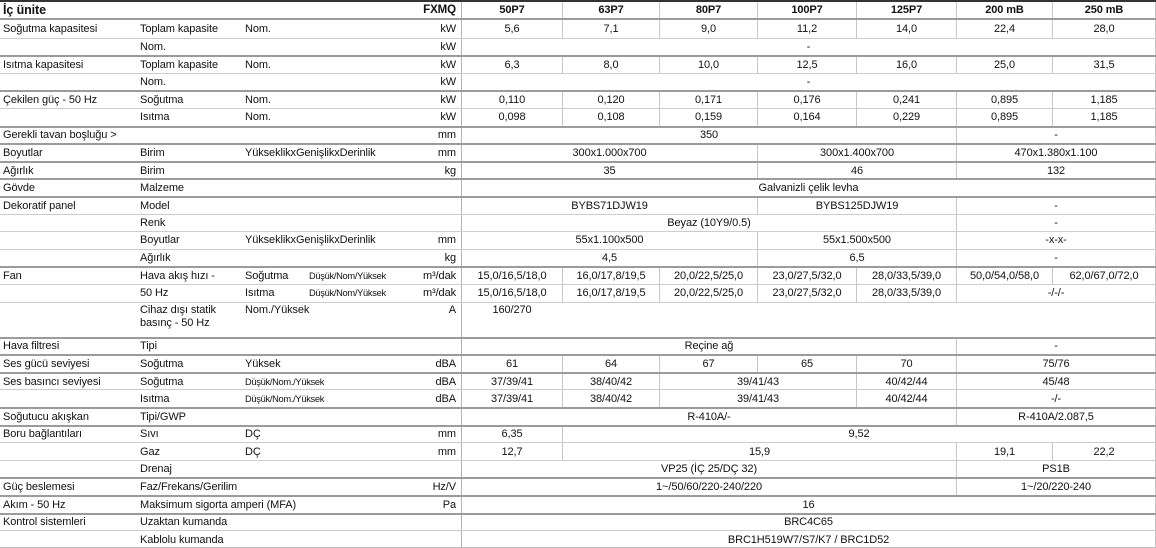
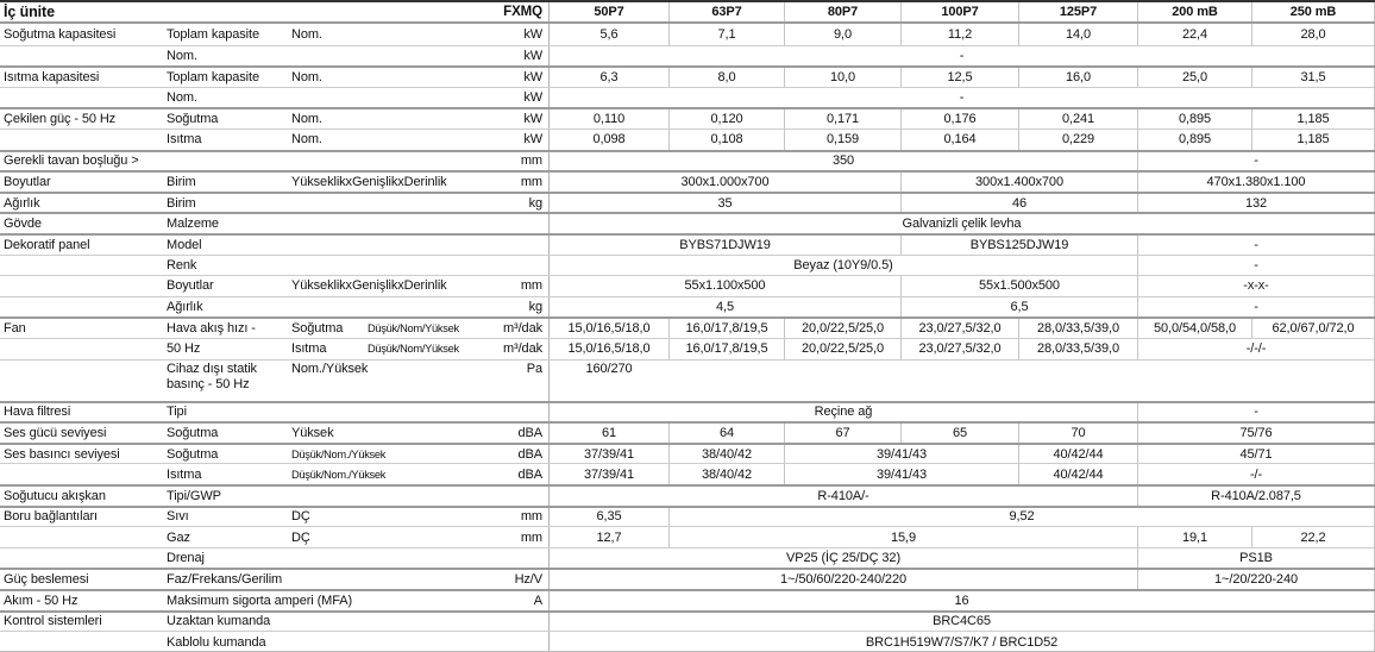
  İç ünite
  FXMQ
  50P7
  63P7
  80P7
  100P7
  125P7
  200 mB
  250 mB
  Soğutma kapasitesi
  Toplam kapasite
  Nom.
  kW
  5,6
  7,1
  9,0
  11,2
  14,0
  22,4
  28,0
  Nom.
  kW
  -
  Isıtma kapasitesi
  Toplam kapasite
  Nom.
  kW
  6,3
  8,0
  10,0
  12,5
  16,0
  25,0
  31,5
  Nom.
  kW
  -
  Çekilen güç - 50 Hz
  Soğutma
  Nom.
  kW
  0,110
  0,120
  0,171
  0,176
  0,241
  0,895
  1,185
  Isıtma
  Nom.
  kW
  0,098
  0,108
  0,159
  0,164
  0,229
  0,895
  1,185
  Gerekli tavan boşluğu >
  mm
  350
  -
  Boyutlar
  Birim
  YükseklikxGenişlikxDerinlik
  mm
  300x1.000x700
  300x1.400x700
  470x1.380x1.100
  Ağırlık
  Birim
  kg
  35
  46
  132
  Gövde
  Malzeme
  Galvanizli çelik levha
  Dekoratif panel
  Model
  BYBS71DJW19
  BYBS125DJW19
  -
  Renk
  Beyaz (10Y9/0.5)
  -
  Boyutlar
  YükseklikxGenişlikxDerinlik
  mm
  55x1.100x500
  55x1.500x500
  -x-x-
  Ağırlık
  kg
  4,5
  6,5
  -
  Fan
  Hava akış hızı -
  Soğutma
  Düşük/Nom/Yüksek
  m³/dak
  15,0/16,5/18,0
  16,0/17,8/19,5
  20,0/22,5/25,0
  23,0/27,5/32,0
  28,0/33,5/39,0
  50,0/54,0/58,0
  62,0/67,0/72,0
  50 Hz
  Isıtma
  Düşük/Nom/Yüksek
  m³/dak
  15,0/16,5/18,0
  16,0/17,8/19,5
  20,0/22,5/25,0
  23,0/27,5/32,0
  28,0/33,5/39,0
  -/-/-
  Cihaz dışı statik basınç - 50 Hz
  Nom./Yüksek
- A
+ Pa
  160/270
  Hava filtresi
  Tipi
  Reçine ağ
  -
  Ses gücü seviyesi
  Soğutma
  Yüksek
  dBA
  61
  64
  67
  65
  70
  75/76
  Ses basıncı seviyesi
  Soğutma
  Düşük/Nom./Yüksek
  dBA
  37/39/41
  38/40/42
  39/41/43
  40/42/44
- 45/48
+ 45/71
  Isıtma
  Düşük/Nom./Yüksek
  dBA
  37/39/41
  38/40/42
  39/41/43
  40/42/44
  -/-
  Soğutucu akışkan
  Tipi/GWP
  R-410A/-
  R-410A/2.087,5
  Boru bağlantıları
  Sıvı
  DÇ
  mm
  6,35
  9,52
  Gaz
  DÇ
  mm
  12,7
  15,9
  19,1
  22,2
  Drenaj
  VP25 (İÇ 25/DÇ 32)
  PS1B
  Güç beslemesi
  Faz/Frekans/Gerilim
  Hz/V
  1~/50/60/220-240/220
  1~/20/220-240
  Akım - 50 Hz
  Maksimum sigorta amperi (MFA)
- Pa
+ A
  16
  Kontrol sistemleri
  Uzaktan kumanda
  BRC4C65
  Kablolu kumanda
  BRC1H519W7/S7/K7 / BRC1D52
